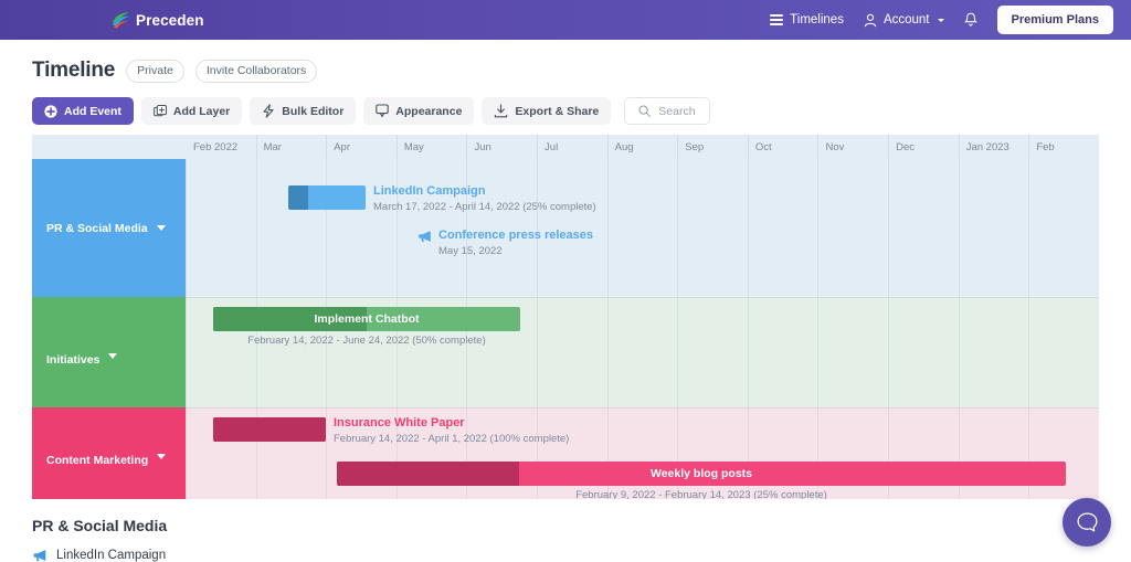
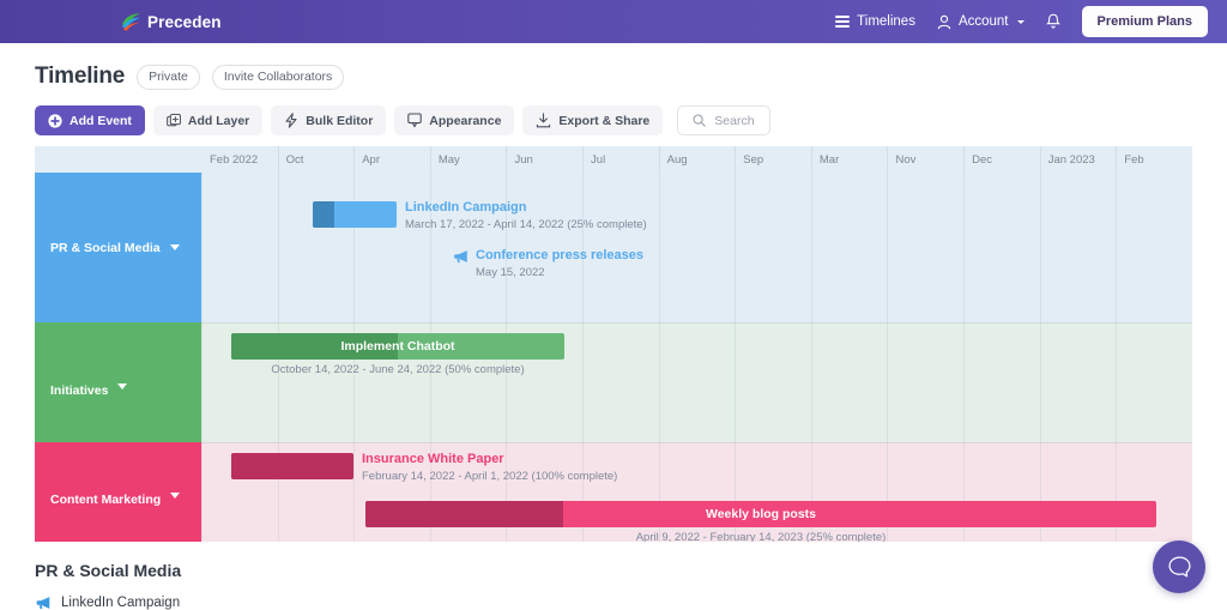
  Preceden
  Timelines
  Account
  Premium Plans
  Timeline
  Private
  Invite Collaborators
  Add Event
  Add Layer
  Bulk Editor
  Appearance
  Export & Share
  Search
  Feb 2022
- Mar
+ Oct
  Apr
  May
  Jun
  Jul
  Aug
  Sep
- Oct
+ Mar
  Nov
  Dec
  Jan 2023
  Feb
  PR & Social Media
  LinkedIn Campaign
  March 17, 2022 - April 14, 2022 (25% complete)
  Conference press releases
  May 15, 2022
  Initiatives
  Implement Chatbot
- February 14, 2022 - June 24, 2022 (50% complete)
+ October 14, 2022 - June 24, 2022 (50% complete)
  Content Marketing
  Insurance White Paper
  February 14, 2022 - April 1, 2022 (100% complete)
  Weekly blog posts
- February 9, 2022 - February 14, 2023 (25% complete)
+ April 9, 2022 - February 14, 2023 (25% complete)
  PR & Social Media
  LinkedIn Campaign
